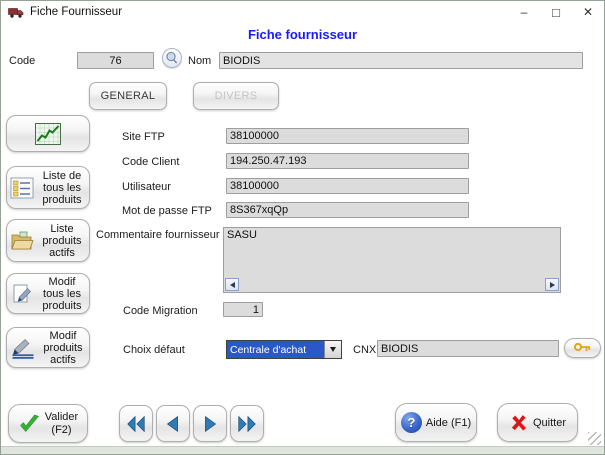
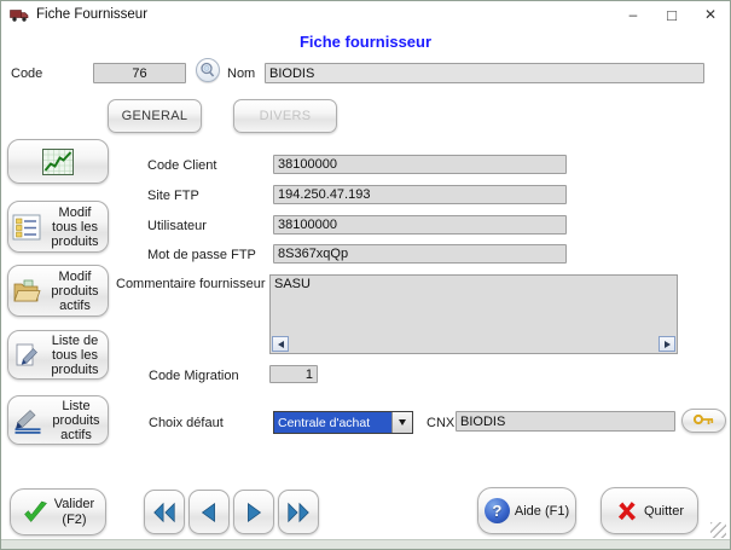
  Fiche Fournisseur
  –
  □
  ✕
  Fiche fournisseur
  Code
  76
  Nom
  BIODIS
  GENERAL
  DIVERS
- Liste de tous les produits
+ Modif tous les produits
- Liste produits actifs
+ Modif produits actifs
- Modif tous les produits
+ Liste de tous les produits
- Modif produits actifs
+ Liste produits actifs
- Site FTP
+ Code Client
  38100000
- Code Client
+ Site FTP
  194.250.47.193
  Utilisateur
  38100000
  Mot de passe FTP
  8S367xqQp
  Commentaire fournisseur
  SASU
  Code Migration
  1
  Choix défaut
  Centrale d'achat
  CNX
  BIODIS
  Valider
  (F2)
  ?
  Aide (F1)
  Quitter
